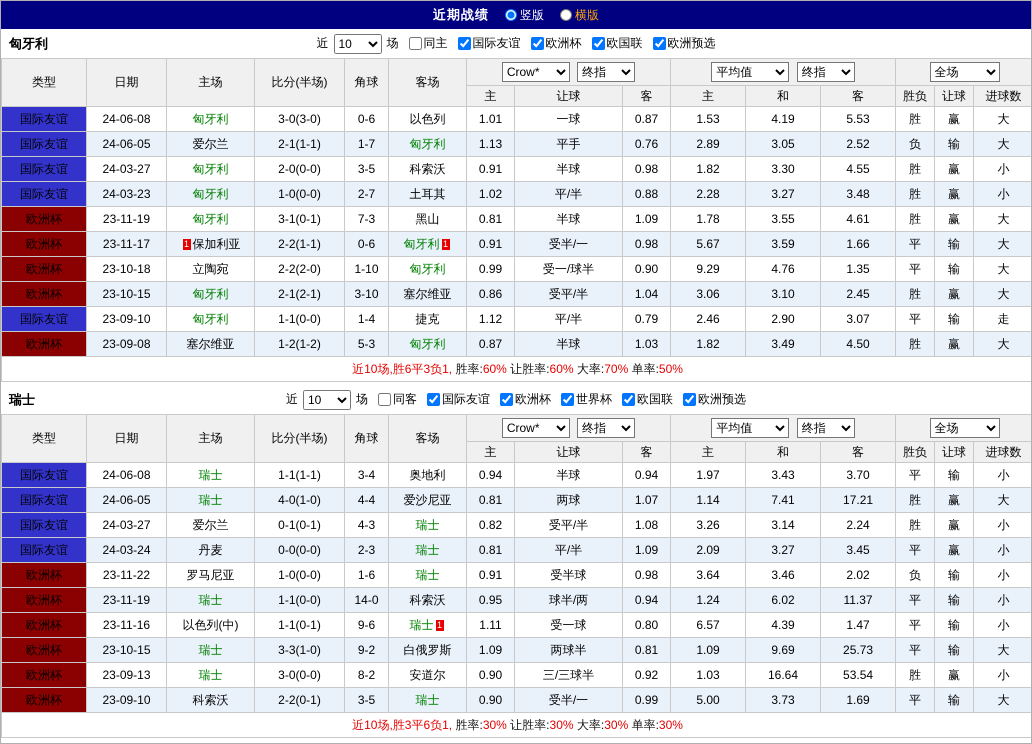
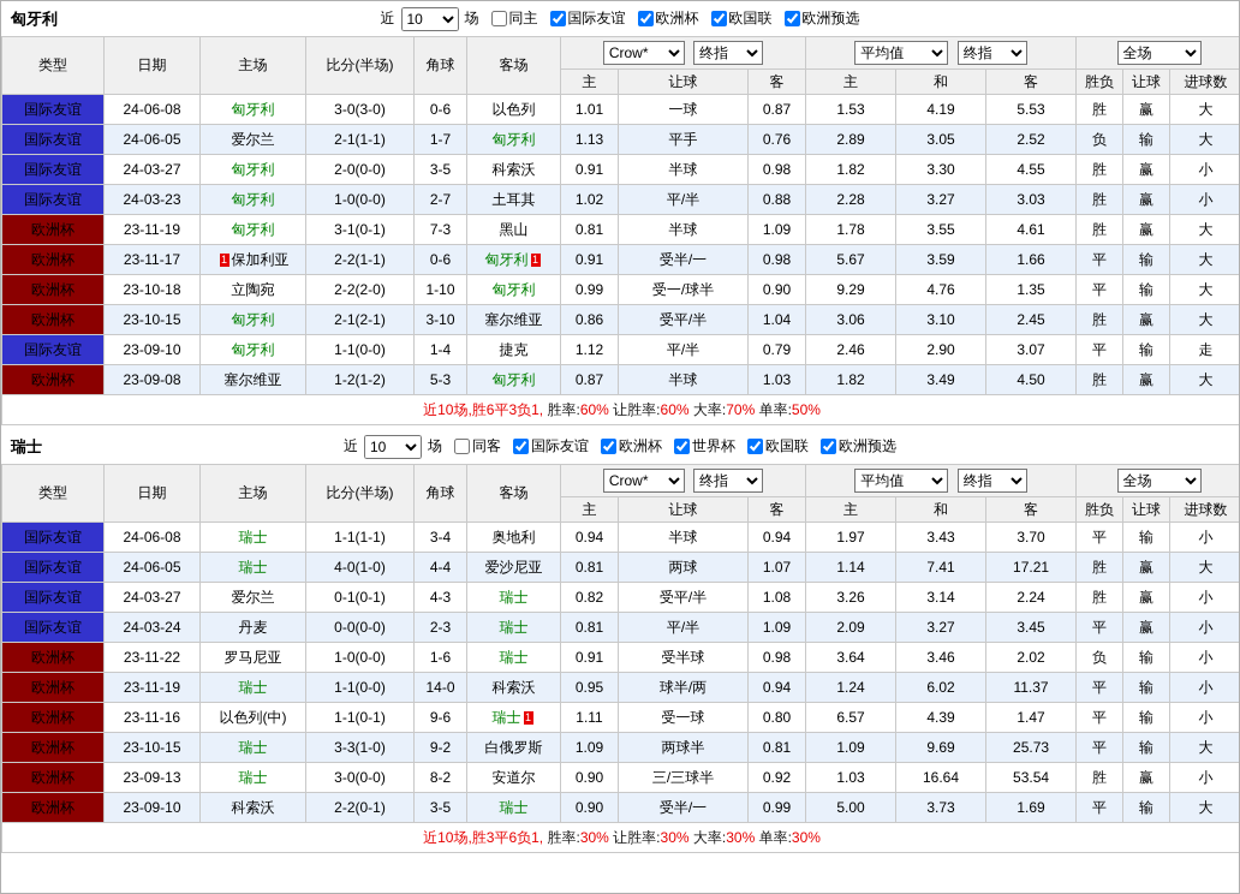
- 近期战绩
- 竖版
- 横版
  匈牙利
  近
  10
  场
  同主
  国际友谊
  欧洲杯
  欧国联
  欧洲预选
  类型	日期	主场	比分(半场)	角球	客场	Crow* 终指	平均值 终指	全场
  主	让球	客	主	和	客	胜负	让球	进球数
  国际友谊	24-06-08	匈牙利	3-0(3-0)	0-6	以色列	1.01	一球	0.87	1.53	4.19	5.53	胜	赢	大
  国际友谊	24-06-05	爱尔兰	2-1(1-1)	1-7	匈牙利	1.13	平手	0.76	2.89	3.05	2.52	负	输	大
  国际友谊	24-03-27	匈牙利	2-0(0-0)	3-5	科索沃	0.91	半球	0.98	1.82	3.30	4.55	胜	赢	小
- 国际友谊	24-03-23	匈牙利	1-0(0-0)	2-7	土耳其	1.02	平/半	0.88	2.28	3.27	3.48	胜	赢	小
+ 国际友谊	24-03-23	匈牙利	1-0(0-0)	2-7	土耳其	1.02	平/半	0.88	2.28	3.27	3.03	胜	赢	小
  欧洲杯	23-11-19	匈牙利	3-1(0-1)	7-3	黑山	0.81	半球	1.09	1.78	3.55	4.61	胜	赢	大
  欧洲杯	23-11-17	1 保加利亚	2-2(1-1)	0-6	匈牙利 1	0.91	受半/一	0.98	5.67	3.59	1.66	平	输	大
  欧洲杯	23-10-18	立陶宛	2-2(2-0)	1-10	匈牙利	0.99	受一/球半	0.90	9.29	4.76	1.35	平	输	大
  欧洲杯	23-10-15	匈牙利	2-1(2-1)	3-10	塞尔维亚	0.86	受平/半	1.04	3.06	3.10	2.45	胜	赢	大
  国际友谊	23-09-10	匈牙利	1-1(0-0)	1-4	捷克	1.12	平/半	0.79	2.46	2.90	3.07	平	输	走
  欧洲杯	23-09-08	塞尔维亚	1-2(1-2)	5-3	匈牙利	0.87	半球	1.03	1.82	3.49	4.50	胜	赢	大
  近10场,胜6平3负1, 胜率:60% 让胜率:60% 大率:70% 单率:50%
  瑞士
  近
  10
  场
  同客
  国际友谊
  欧洲杯
  世界杯
  欧国联
  欧洲预选
  类型	日期	主场	比分(半场)	角球	客场	Crow* 终指	平均值 终指	全场
  主	让球	客	主	和	客	胜负	让球	进球数
  国际友谊	24-06-08	瑞士	1-1(1-1)	3-4	奥地利	0.94	半球	0.94	1.97	3.43	3.70	平	输	小
  国际友谊	24-06-05	瑞士	4-0(1-0)	4-4	爱沙尼亚	0.81	两球	1.07	1.14	7.41	17.21	胜	赢	大
  国际友谊	24-03-27	爱尔兰	0-1(0-1)	4-3	瑞士	0.82	受平/半	1.08	3.26	3.14	2.24	胜	赢	小
  国际友谊	24-03-24	丹麦	0-0(0-0)	2-3	瑞士	0.81	平/半	1.09	2.09	3.27	3.45	平	赢	小
  欧洲杯	23-11-22	罗马尼亚	1-0(0-0)	1-6	瑞士	0.91	受半球	0.98	3.64	3.46	2.02	负	输	小
  欧洲杯	23-11-19	瑞士	1-1(0-0)	14-0	科索沃	0.95	球半/两	0.94	1.24	6.02	11.37	平	输	小
  欧洲杯	23-11-16	以色列(中)	1-1(0-1)	9-6	瑞士 1	1.11	受一球	0.80	6.57	4.39	1.47	平	输	小
  欧洲杯	23-10-15	瑞士	3-3(1-0)	9-2	白俄罗斯	1.09	两球半	0.81	1.09	9.69	25.73	平	输	大
  欧洲杯	23-09-13	瑞士	3-0(0-0)	8-2	安道尔	0.90	三/三球半	0.92	1.03	16.64	53.54	胜	赢	小
  欧洲杯	23-09-10	科索沃	2-2(0-1)	3-5	瑞士	0.90	受半/一	0.99	5.00	3.73	1.69	平	输	大
  近10场,胜3平6负1, 胜率:30% 让胜率:30% 大率:30% 单率:30%
